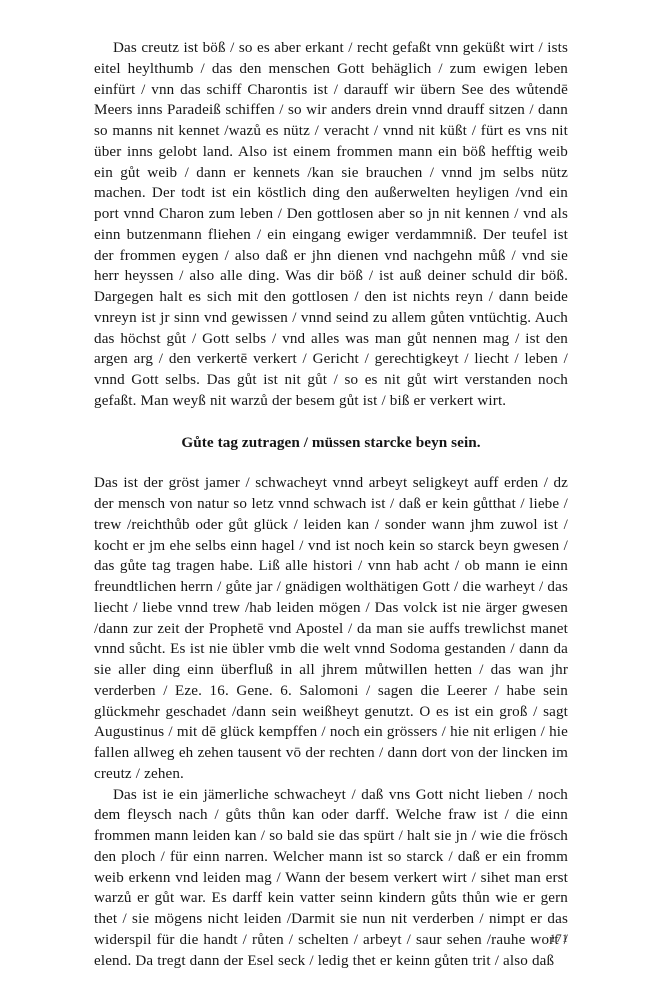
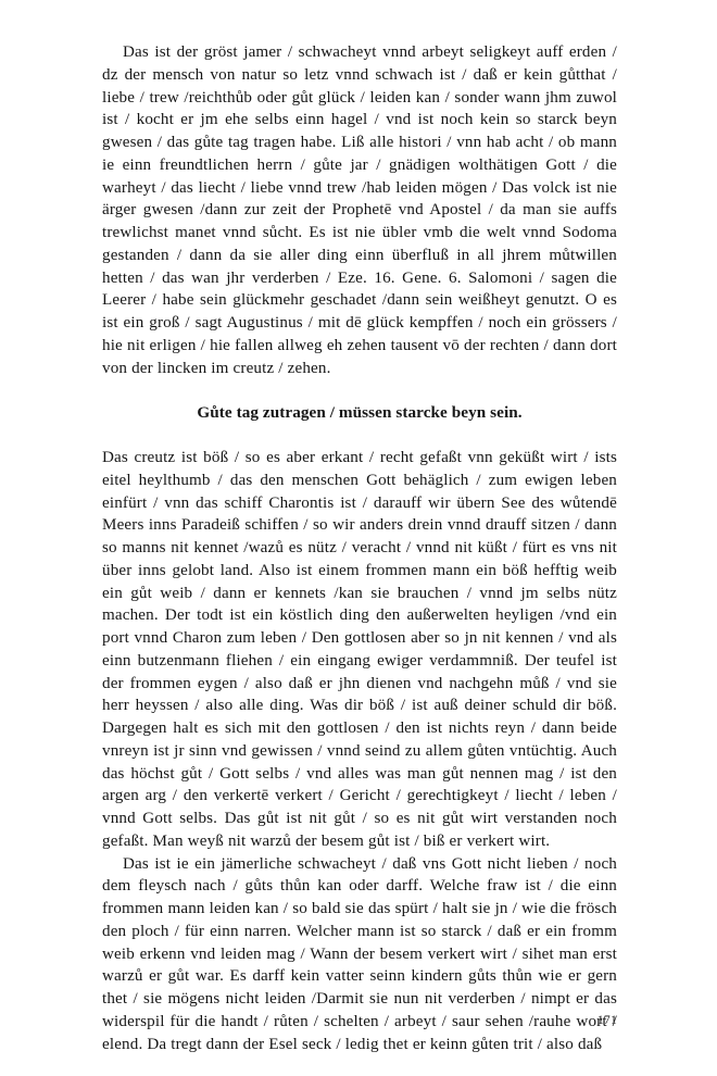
- Das creutz ist böß / so es aber erkant / recht gefaßt vnn geküßt wirt / ists eitel heylthumb / das den menschen Gott behäglich / zum ewigen leben einfürt / vnn das schiff Charontis ist / darauff wir übern See des wůtendē Meers inns Paradeiß schiffen / so wir anders drein vnnd drauff sitzen / dann so manns nit kennet /wazů es nütz / veracht / vnnd nit küßt / fürt es vns nit über inns gelobt land. Also ist einem frommen mann ein böß hefftig weib ein gůt weib / dann er kennets /kan sie brauchen / vnnd jm selbs nütz machen. Der todt ist ein köstlich ding den außerwelten heyligen /vnd ein port vnnd Charon zum leben / Den gottlosen aber so jn nit kennen / vnd als einn butzenmann fliehen / ein eingang ewiger verdammniß. Der teufel ist der frommen eygen / also daß er jhn dienen vnd nachgehn můß / vnd sie herr heyssen / also alle ding. Was dir böß / ist auß deiner schuld dir böß. Dargegen halt es sich mit den gottlosen / den ist nichts reyn / dann beide vnreyn ist jr sinn vnd gewissen / vnnd seind zu allem gůten vntüchtig. Auch das höchst gůt / Gott selbs / vnd alles was man gůt nennen mag / ist den argen arg / den verkertē verkert / Gericht / gerechtigkeyt / liecht / leben / vnnd Gott selbs. Das gůt ist nit gůt / so es nit gůt wirt verstanden noch gefaßt. Man weyß nit warzů der besem gůt ist / biß er verkert wirt.
+ Das ist der gröst jamer / schwacheyt vnnd arbeyt seligkeyt auff erden / dz der mensch von natur so letz vnnd schwach ist / daß er kein gůtthat / liebe / trew /reichthůb oder gůt glück / leiden kan / sonder wann jhm zuwol ist / kocht er jm ehe selbs einn hagel / vnd ist noch kein so starck beyn gwesen / das gůte tag tragen habe. Liß alle histori / vnn hab acht / ob mann ie einn freundtlichen herrn / gůte jar / gnädigen wolthätigen Gott / die warheyt / das liecht / liebe vnnd trew /hab leiden mögen / Das volck ist nie ärger gwesen /dann zur zeit der Prophetē vnd Apostel / da man sie auffs trewlichst manet vnnd sůcht. Es ist nie übler vmb die welt vnnd Sodoma gestanden / dann da sie aller ding einn überfluß in all jhrem můtwillen hetten / das wan jhr verderben / Eze. 16. Gene. 6. Salomoni / sagen die Leerer / habe sein glückmehr geschadet /dann sein weißheyt genutzt. O es ist ein groß / sagt Augustinus / mit dē glück kempffen / noch ein grössers / hie nit erligen / hie fallen allweg eh zehen tausent vō der rechten / dann dort von der lincken im creutz / zehen.
  Gůte tag zutragen / müssen starcke beyn sein.
- Das ist der gröst jamer / schwacheyt vnnd arbeyt seligkeyt auff erden / dz der mensch von natur so letz vnnd schwach ist / daß er kein gůtthat / liebe / trew /reichthůb oder gůt glück / leiden kan / sonder wann jhm zuwol ist / kocht er jm ehe selbs einn hagel / vnd ist noch kein so starck beyn gwesen / das gůte tag tragen habe. Liß alle histori / vnn hab acht / ob mann ie einn freundtlichen herrn / gůte jar / gnädigen wolthätigen Gott / die warheyt / das liecht / liebe vnnd trew /hab leiden mögen / Das volck ist nie ärger gwesen /dann zur zeit der Prophetē vnd Apostel / da man sie auffs trewlichst manet vnnd sůcht. Es ist nie übler vmb die welt vnnd Sodoma gestanden / dann da sie aller ding einn überfluß in all jhrem můtwillen hetten / das wan jhr verderben / Eze. 16. Gene. 6. Salomoni / sagen die Leerer / habe sein glückmehr geschadet /dann sein weißheyt genutzt. O es ist ein groß / sagt Augustinus / mit dē glück kempffen / noch ein grössers / hie nit erligen / hie fallen allweg eh zehen tausent vō der rechten / dann dort von der lincken im creutz / zehen.
+ Das creutz ist böß / so es aber erkant / recht gefaßt vnn geküßt wirt / ists eitel heylthumb / das den menschen Gott behäglich / zum ewigen leben einfürt / vnn das schiff Charontis ist / darauff wir übern See des wůtendē Meers inns Paradeiß schiffen / so wir anders drein vnnd drauff sitzen / dann so manns nit kennet /wazů es nütz / veracht / vnnd nit küßt / fürt es vns nit über inns gelobt land. Also ist einem frommen mann ein böß hefftig weib ein gůt weib / dann er kennets /kan sie brauchen / vnnd jm selbs nütz machen. Der todt ist ein köstlich ding den außerwelten heyligen /vnd ein port vnnd Charon zum leben / Den gottlosen aber so jn nit kennen / vnd als einn butzenmann fliehen / ein eingang ewiger verdammniß. Der teufel ist der frommen eygen / also daß er jhn dienen vnd nachgehn můß / vnd sie herr heyssen / also alle ding. Was dir böß / ist auß deiner schuld dir böß. Dargegen halt es sich mit den gottlosen / den ist nichts reyn / dann beide vnreyn ist jr sinn vnd gewissen / vnnd seind zu allem gůten vntüchtig. Auch das höchst gůt / Gott selbs / vnd alles was man gůt nennen mag / ist den argen arg / den verkertē verkert / Gericht / gerechtigkeyt / liecht / leben / vnnd Gott selbs. Das gůt ist nit gůt / so es nit gůt wirt verstanden noch gefaßt. Man weyß nit warzů der besem gůt ist / biß er verkert wirt.
  Das ist ie ein jämerliche schwacheyt / daß vns Gott nicht lieben / noch dem fleysch nach / gůts thůn kan oder darff. Welche fraw ist / die einn frommen mann leiden kan / so bald sie das spürt / halt sie jn / wie die frösch den ploch / für einn narren. Welcher mann ist so starck / daß er ein fromm weib erkenn vnd leiden mag / Wann der besem verkert wirt / sihet man erst warzů er gůt war. Es darff kein vatter seinn kindern gůts thůn wie er gern thet / sie mögens nicht leiden /Darmit sie nun nit verderben / nimpt er das widerspil für die handt / růten / schelten / arbeyt / saur sehen /rauhe wort / elend. Da tregt dann der Esel seck / ledig thet er keinn gůten trit / also daß
  171
